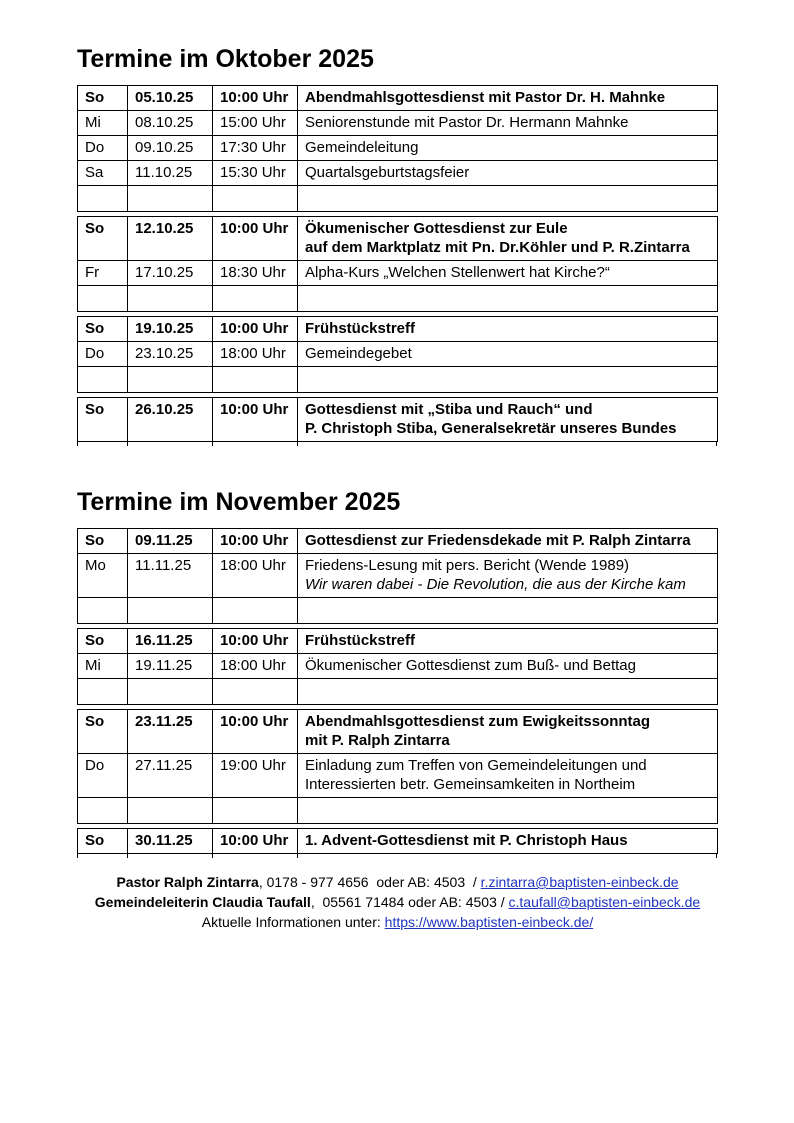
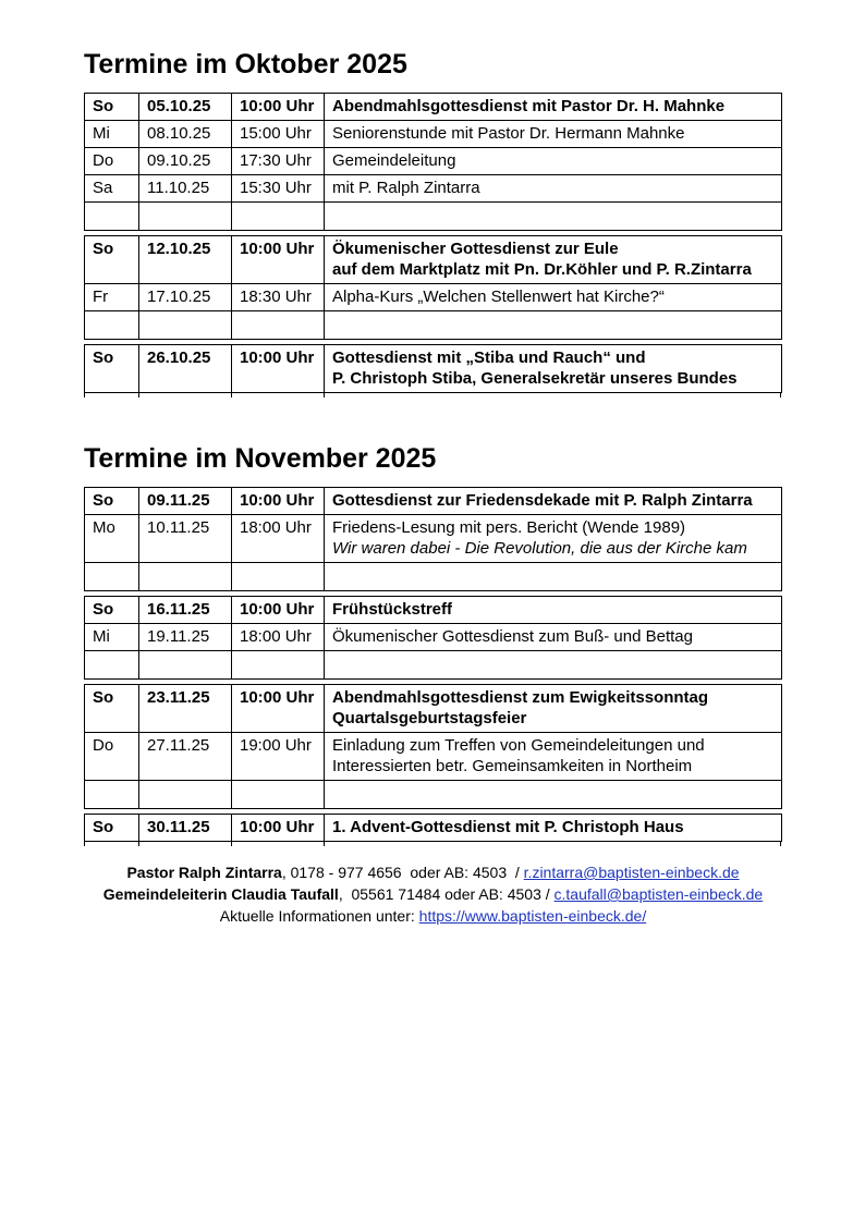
  Termine im Oktober 2025
  So	05.10.25	10:00 Uhr	Abendmahlsgottesdienst mit Pastor Dr. H. Mahnke
  Mi	08.10.25	15:00 Uhr	Seniorenstunde mit Pastor Dr. Hermann Mahnke
  Do	09.10.25	17:30 Uhr	Gemeindeleitung
- Sa	11.10.25	15:30 Uhr	Quartalsgeburtstagsfeier
+ Sa	11.10.25	15:30 Uhr	mit P. Ralph Zintarra
  So	12.10.25	10:00 Uhr	Ökumenischer Gottesdienst zur Euleauf dem Marktplatz mit Pn. Dr.Köhler und P. R.Zintarra
  Fr	17.10.25	18:30 Uhr	Alpha-Kurs „Welchen Stellenwert hat Kirche?“
- So	19.10.25	10:00 Uhr	Frühstückstreff
- Do	23.10.25	18:00 Uhr	Gemeindegebet
  So	26.10.25	10:00 Uhr	Gottesdienst mit „Stiba und Rauch“ undP. Christoph Stiba, Generalsekretär unseres Bundes
  Termine im November 2025
  So	09.11.25	10:00 Uhr	Gottesdienst zur Friedensdekade mit P. Ralph Zintarra
- Mo	11.11.25	18:00 Uhr	Friedens-Lesung mit pers. Bericht (Wende 1989)Wir waren dabei - Die Revolution, die aus der Kirche kam
+ Mo	10.11.25	18:00 Uhr	Friedens-Lesung mit pers. Bericht (Wende 1989)Wir waren dabei - Die Revolution, die aus der Kirche kam
  So	16.11.25	10:00 Uhr	Frühstückstreff
  Mi	19.11.25	18:00 Uhr	Ökumenischer Gottesdienst zum Buß- und Bettag
- So	23.11.25	10:00 Uhr	Abendmahlsgottesdienst zum Ewigkeitssonntagmit P. Ralph Zintarra
+ So	23.11.25	10:00 Uhr	Abendmahlsgottesdienst zum EwigkeitssonntagQuartalsgeburtstagsfeier
  Do	27.11.25	19:00 Uhr	Einladung zum Treffen von Gemeindeleitungen undInteressierten betr. Gemeinsamkeiten in Northeim
  So	30.11.25	10:00 Uhr	1. Advent-Gottesdienst mit P. Christoph Haus
  Pastor Ralph Zintarra, 0178 - 977 4656 oder AB: 4503 / r.zintarra@baptisten-einbeck.de
  Gemeindeleiterin Claudia Taufall, 05561 71484 oder AB: 4503 / c.taufall@baptisten-einbeck.de
  Aktuelle Informationen unter: https://www.baptisten-einbeck.de/
